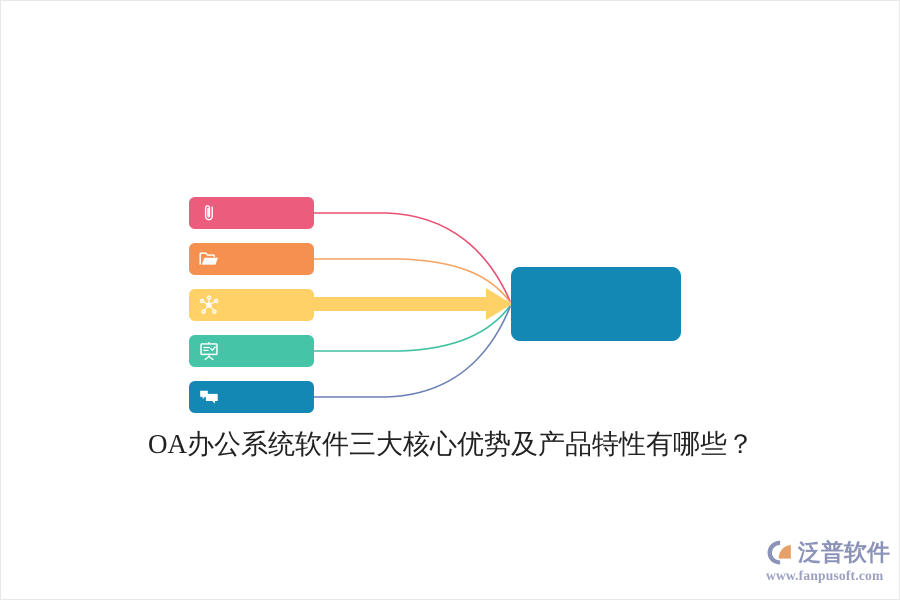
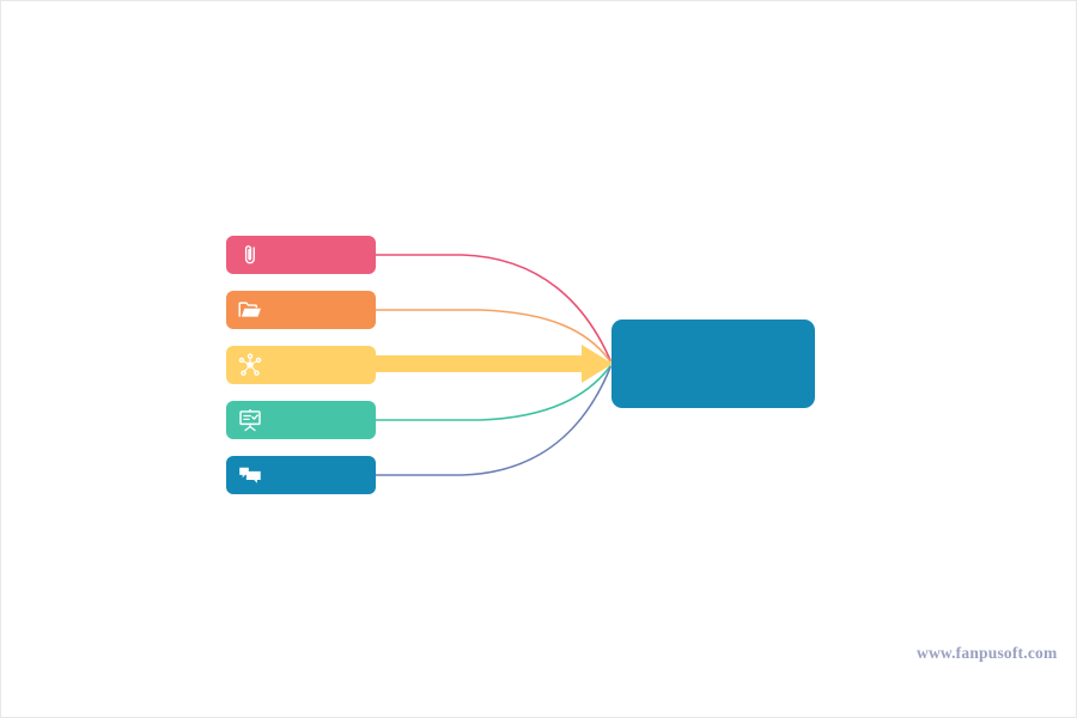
- OA办公系统软件三大核心优势及产品特性有哪些？
- 泛普软件
  www.fanpusoft.com
